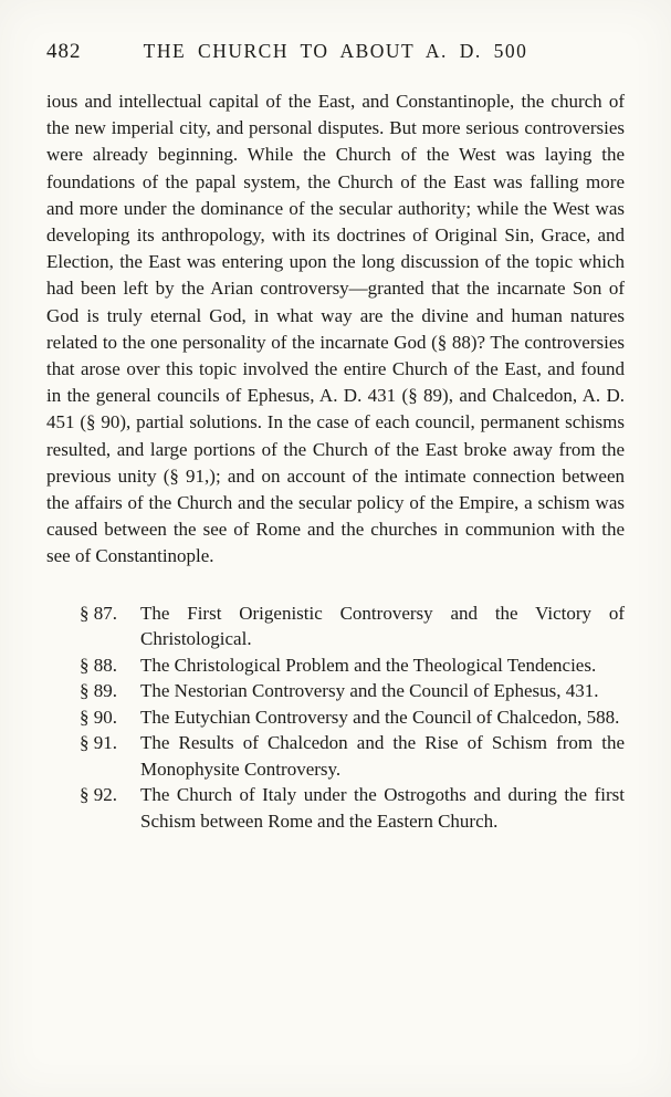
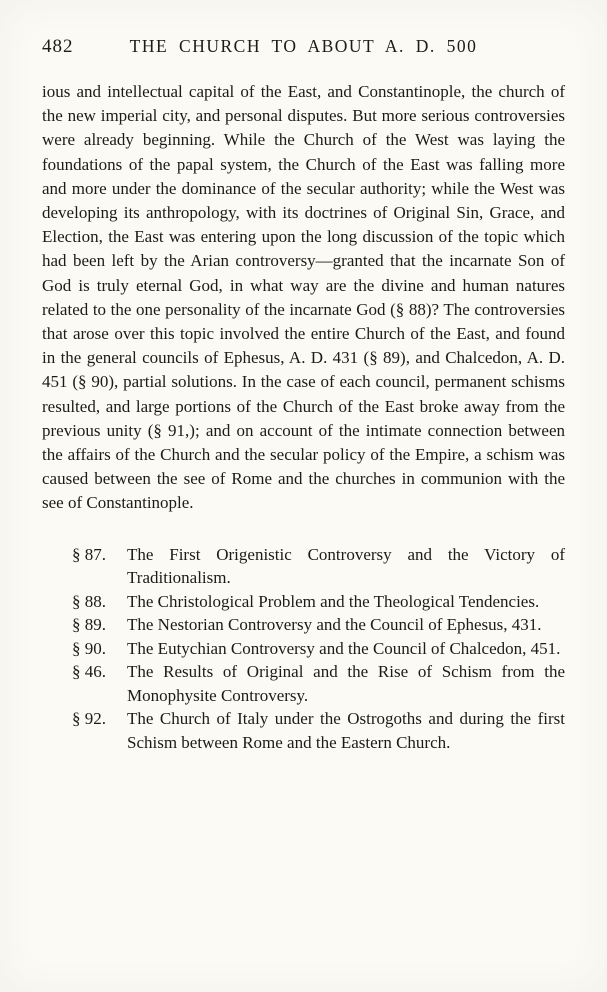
  482
  THE CHURCH TO ABOUT A. D. 500
  ious and intellectual capital of the East, and Constantinople, the church of the new imperial city, and personal disputes. But more serious controversies were already beginning. While the Church of the West was laying the foundations of the papal system, the Church of the East was falling more and more under the dominance of the secular authority; while the West was developing its anthropology, with its doctrines of Original Sin, Grace, and Election, the East was entering upon the long discussion of the topic which had been left by the Arian controversy—granted that the incarnate Son of God is truly eternal God, in what way are the divine and human natures related to the one personality of the incarnate God (§ 88)? The controversies that arose over this topic involved the entire Church of the East, and found in the general councils of Ephesus, A. D. 431 (§ 89), and Chalcedon, A. D. 451 (§ 90), partial solutions. In the case of each council, permanent schisms resulted, and large portions of the Church of the East broke away from the previous unity (§ 91,); and on account of the intimate connection between the affairs of the Church and the secular policy of the Empire, a schism was caused between the see of Rome and the churches in communion with the see of Constantinople.
  § 87.
- The First Origenistic Controversy and the Victory of Christological.
+ The First Origenistic Controversy and the Victory of Traditionalism.
  § 88.
  The Christological Problem and the Theological Tendencies.
  § 89.
  The Nestorian Controversy and the Council of Ephesus, 431.
  § 90.
- The Eutychian Controversy and the Council of Chalcedon, 588.
+ The Eutychian Controversy and the Council of Chalcedon, 451.
- § 91.
+ § 46.
- The Results of Chalcedon and the Rise of Schism from the Monophysite Controversy.
+ The Results of Original and the Rise of Schism from the Monophysite Controversy.
  § 92.
  The Church of Italy under the Ostrogoths and during the first Schism between Rome and the Eastern Church.
